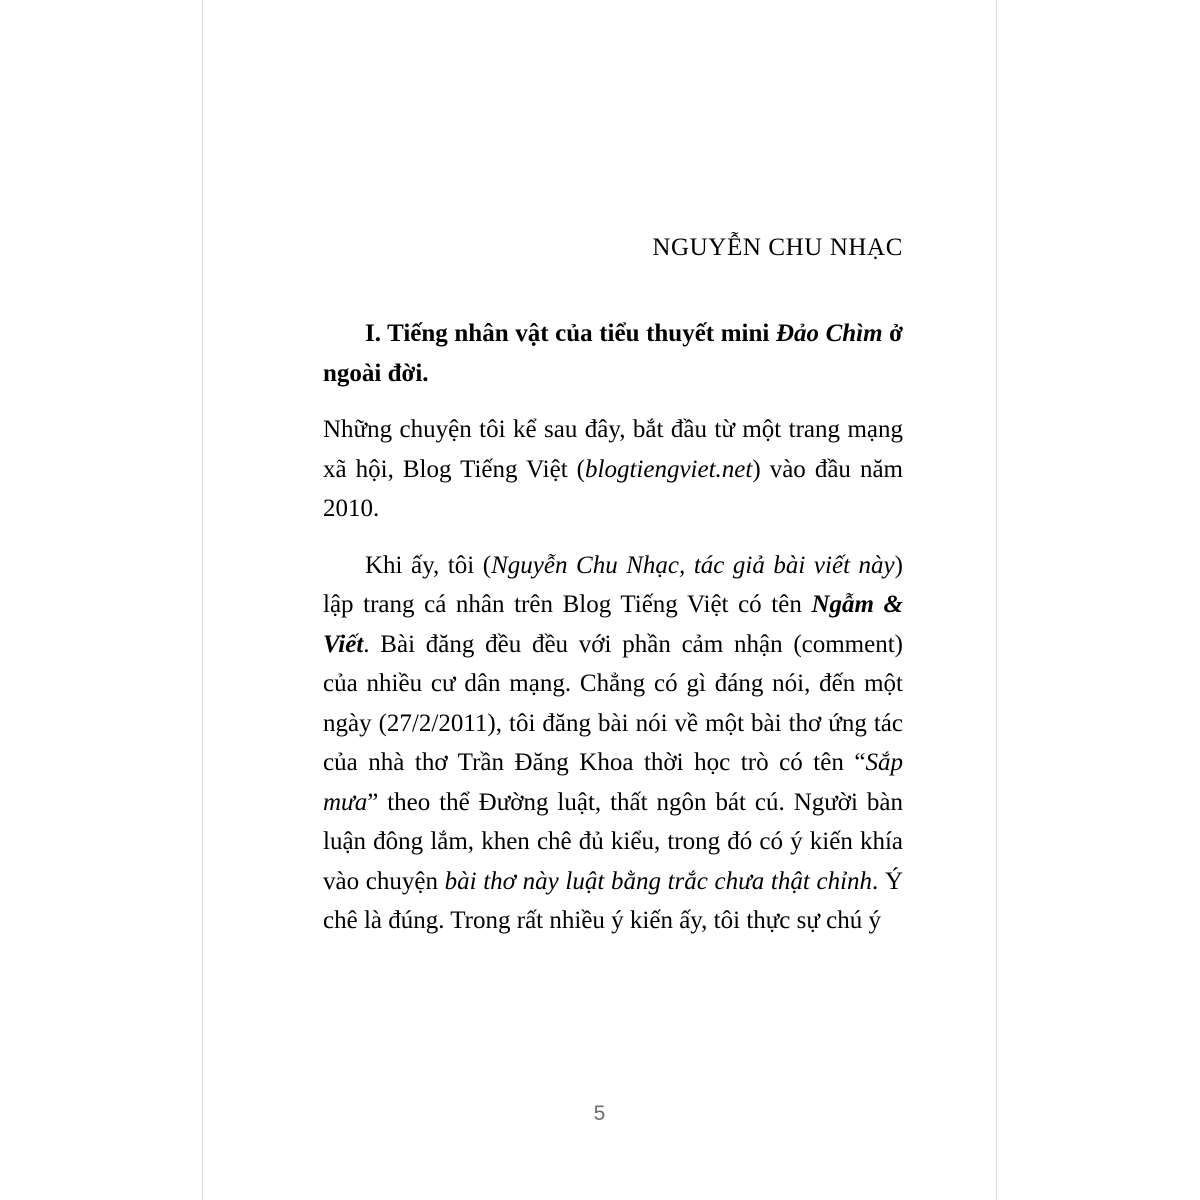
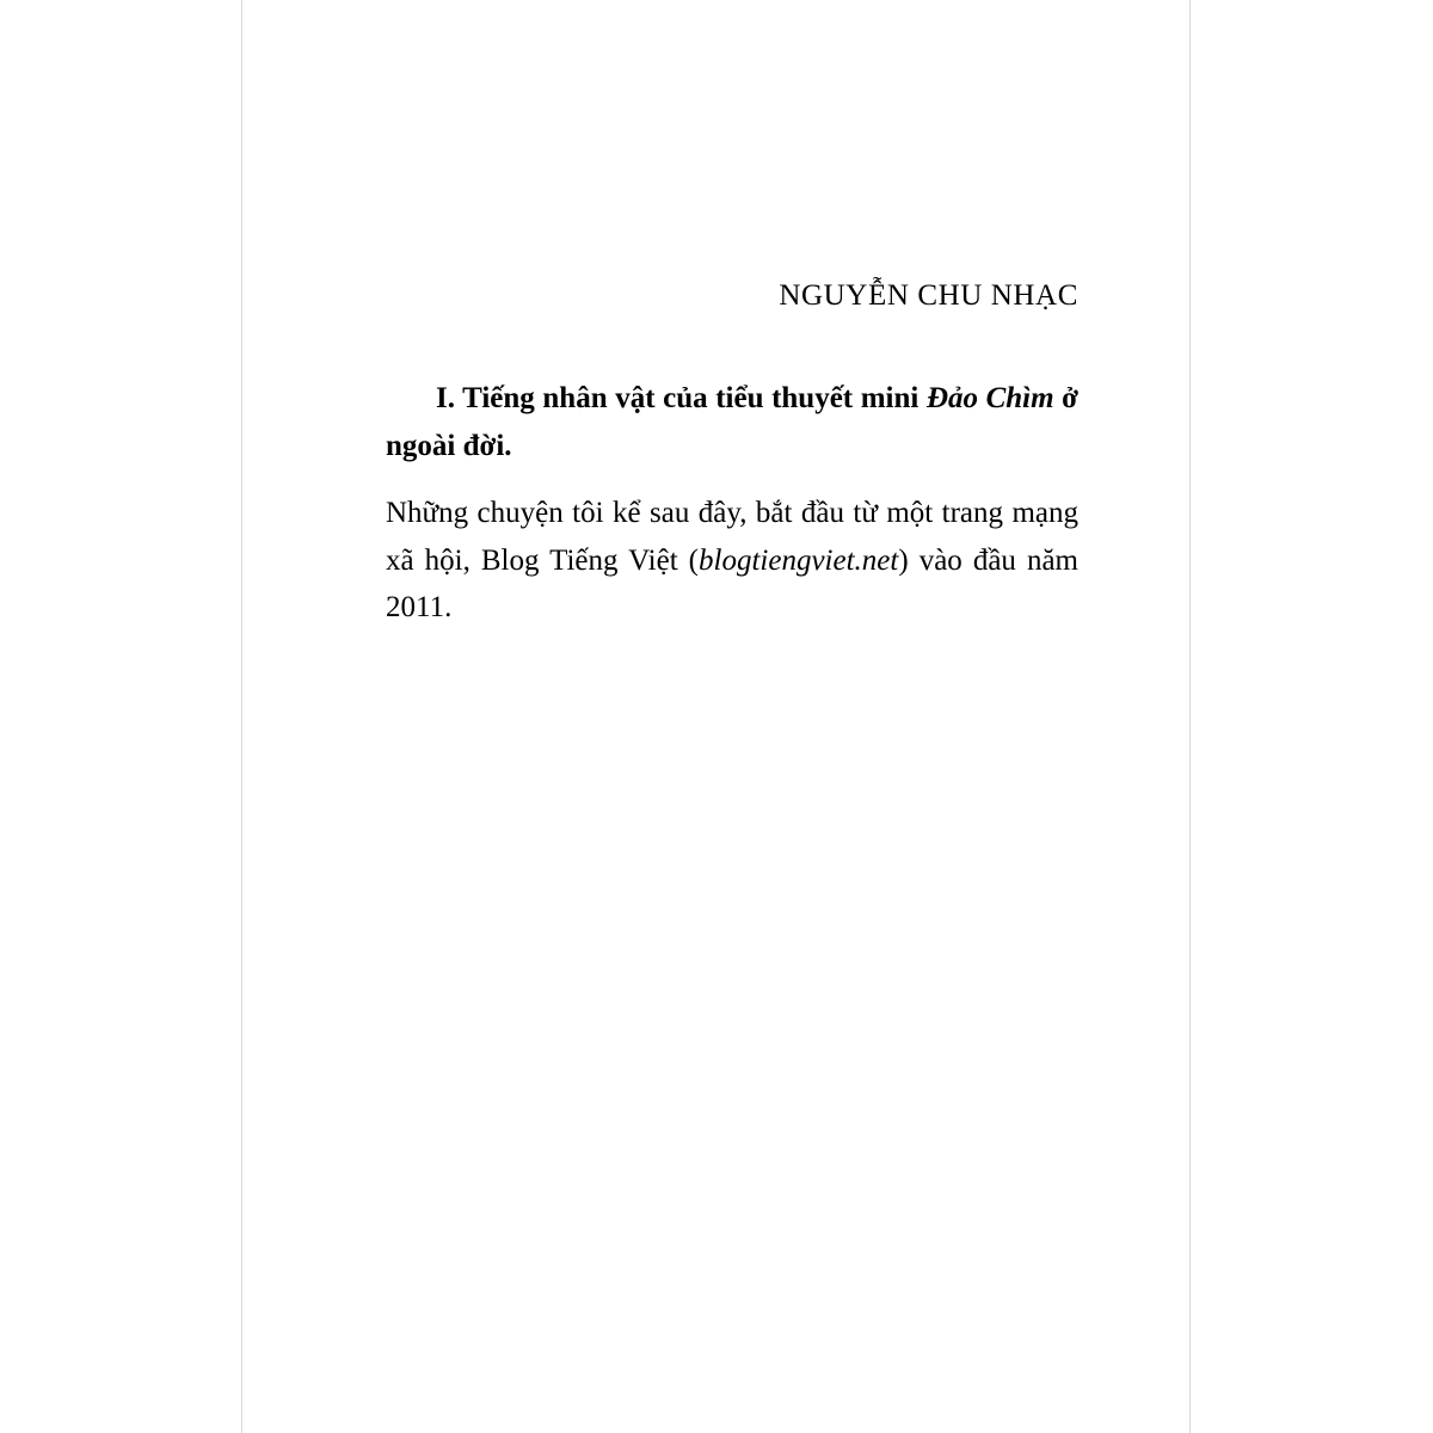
  NGUYỄN CHU NHẠC
  I. Tiếng nhân vật của tiểu thuyết mini Đảo Chìm ở ngoài đời.
- Những chuyện tôi kể sau đây, bắt đầu từ một trang mạng xã hội, Blog Tiếng Việt (blogtiengviet.net) vào đầu năm 2010.
+ Những chuyện tôi kể sau đây, bắt đầu từ một trang mạng xã hội, Blog Tiếng Việt (blogtiengviet.net) vào đầu năm 2011.
- Khi ấy, tôi (Nguyễn Chu Nhạc, tác giả bài viết này) lập trang cá nhân trên Blog Tiếng Việt có tên Ngẫm & Viết. Bài đăng đều đều với phần cảm nhận (comment) của nhiều cư dân mạng. Chẳng có gì đáng nói, đến một ngày (27/2/2011), tôi đăng bài nói về một bài thơ ứng tác của nhà thơ Trần Đăng Khoa thời học trò có tên “Sắp mưa” theo thể Đường luật, thất ngôn bát cú. Người bàn luận đông lắm, khen chê đủ kiểu, trong đó có ý kiến khía vào chuyện bài thơ này luật bằng trắc chưa thật chỉnh. Ý chê là đúng. Trong rất nhiều ý kiến ấy, tôi thực sự chú ý
- 5
